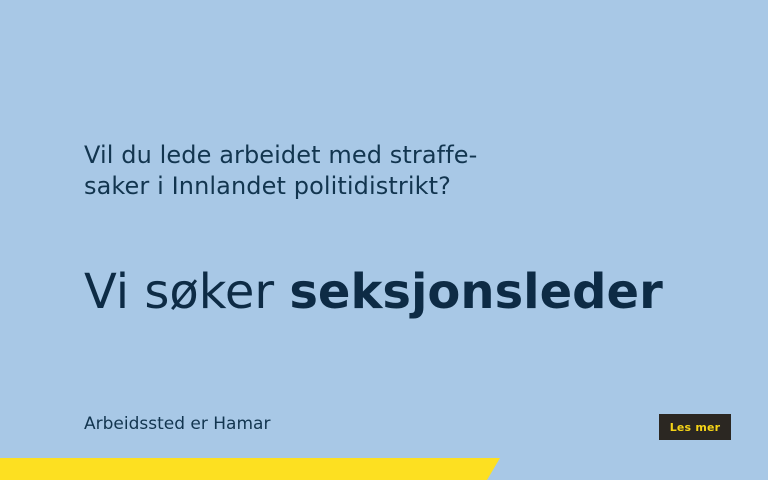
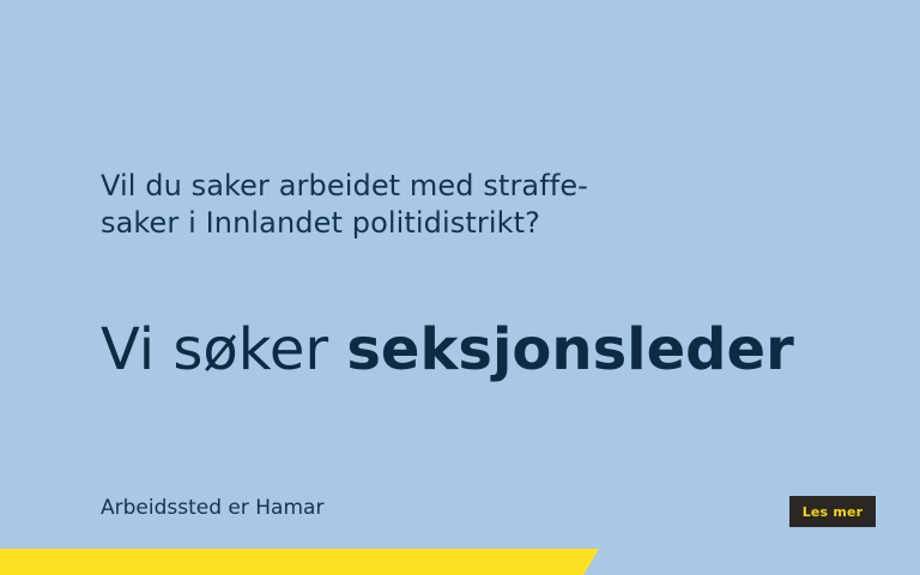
- Vil du lede arbeidet med straffe-
+ Vil du saker arbeidet med straffe-
  saker i Innlandet politidistrikt?
  Vi søker seksjonsleder
  Arbeidssted er Hamar
  Les mer
